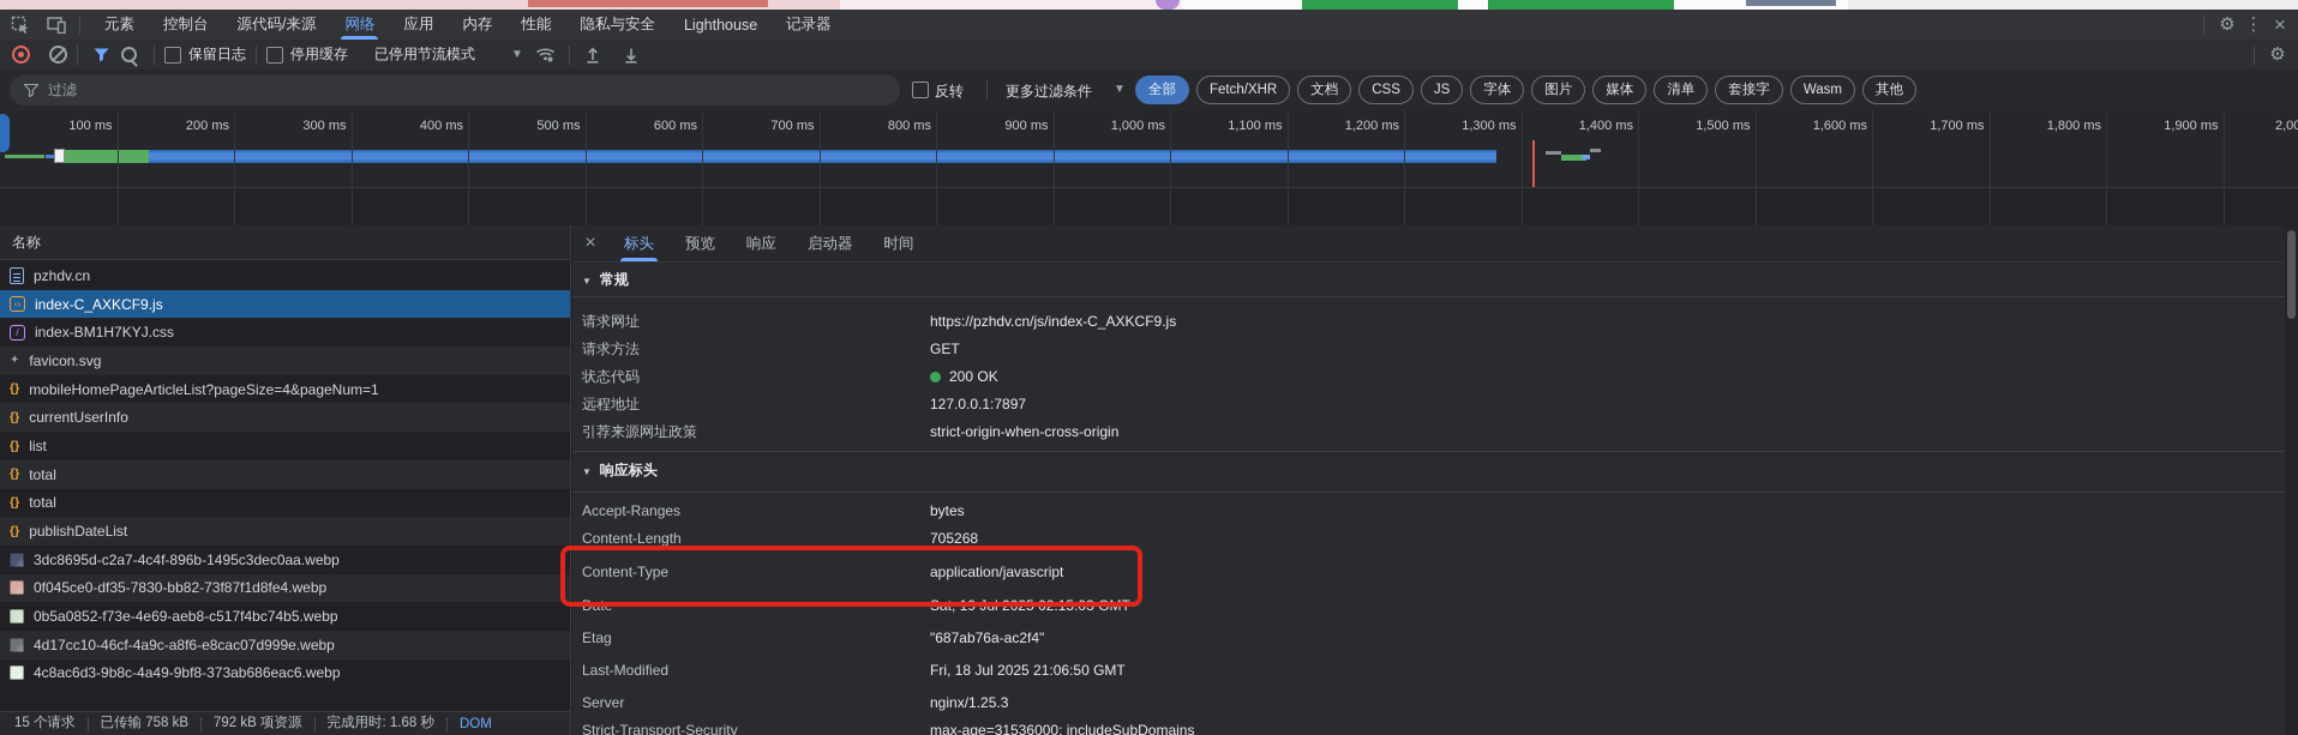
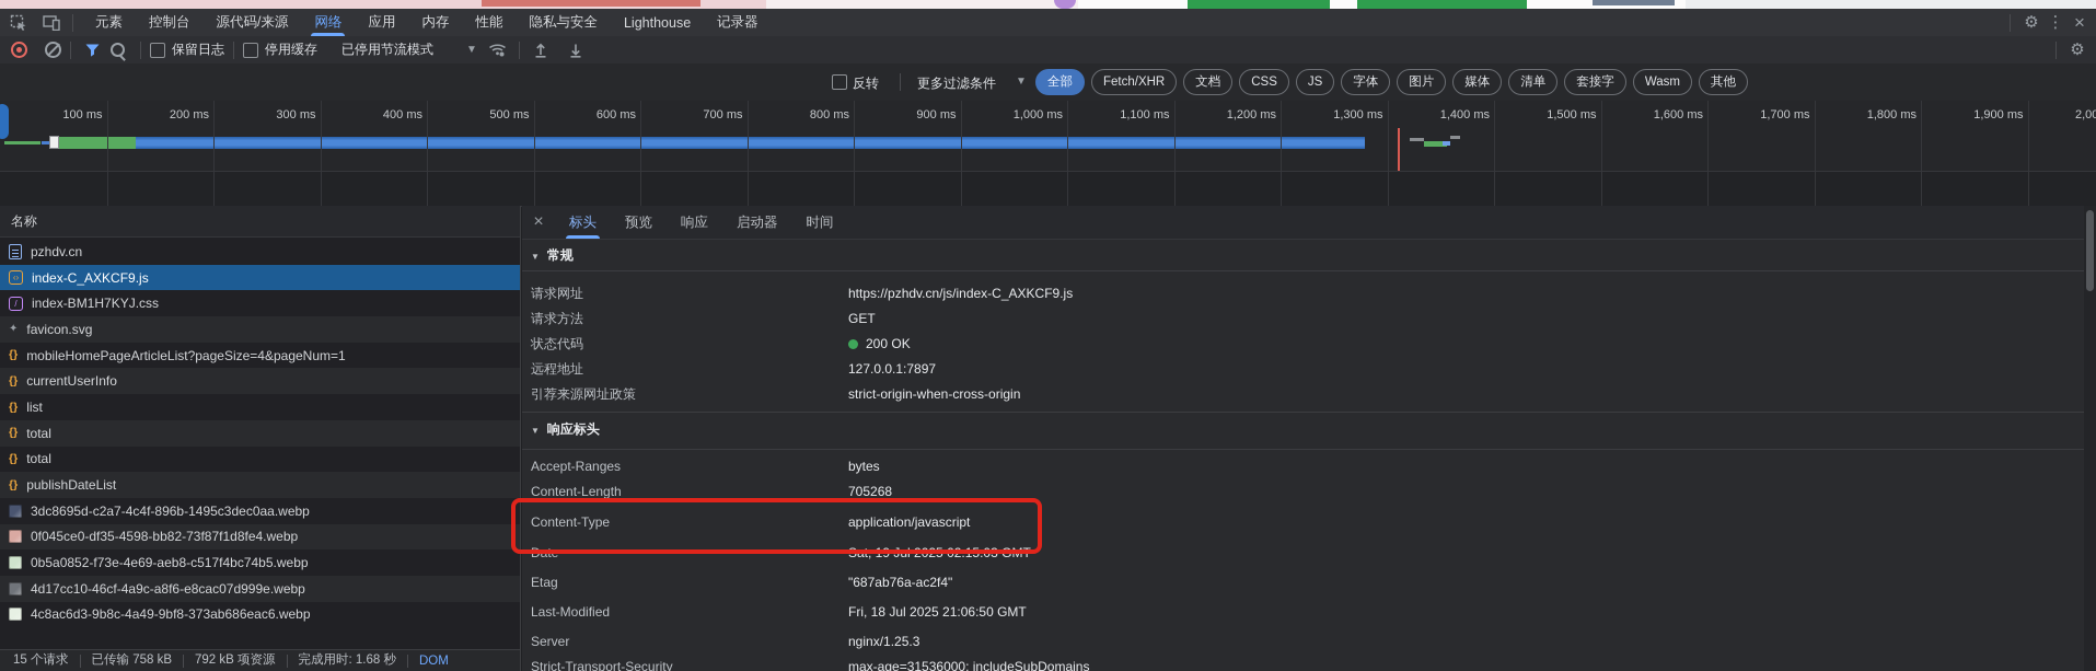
  元素
  控制台
  源代码/来源
  网络
  应用
  内存
  性能
  隐私与安全
  Lighthouse
  记录器
  ⚙
  ⋮
  ×
  保留日志
  停用缓存
  已停用节流模式
  ▼
  ⚙
- 过滤
  反转
  更多过滤条件
  ▼
  全部
  Fetch/XHR
  文档
  CSS
  JS
  字体
  图片
  媒体
  清单
  套接字
  Wasm
  其他
  100 ms
  200 ms
  300 ms
  400 ms
  500 ms
  600 ms
  700 ms
  800 ms
  900 ms
  1,000 ms
  1,100 ms
  1,200 ms
  1,300 ms
  1,400 ms
  1,500 ms
  1,600 ms
  1,700 ms
  1,800 ms
  1,900 ms
  名称
  pzhdv.cn
  ‹›
  index-C_AXKCF9.js
  /
  index-BM1H7KYJ.css
  ✦
  favicon.svg
  {}
  mobileHomePageArticleList?pageSize=4&pageNum=1
  {}
  currentUserInfo
  {}
  list
  {}
  total
  {}
  total
  {}
  publishDateList
  3dc8695d-c2a7-4c4f-896b-1495c3dec0aa.webp
- 0f045ce0-df35-7830-bb82-73f87f1d8fe4.webp
+ 0f045ce0-df35-4598-bb82-73f87f1d8fe4.webp
  0b5a0852-f73e-4e69-aeb8-c517f4bc74b5.webp
  4d17cc10-46cf-4a9c-a8f6-e8cac07d999e.webp
  4c8ac6d3-9b8c-4a49-9bf8-373ab686eac6.webp
  15 个请求
  已传输 758 kB
  792 kB 项资源
  完成用时: 1.68 秒
  DOM
  ×
  标头
  预览
  响应
  启动器
  时间
  ▼ 常规
  请求网址
  https://pzhdv.cn/js/index-C_AXKCF9.js
  请求方法
  GET
  状态代码
  200 OK
  远程地址
  127.0.0.1:7897
  引荐来源网址政策
  strict-origin-when-cross-origin
  ▼ 响应标头
  Accept-Ranges
  bytes
  Content-Length
  705268
  Content-Type
  application/javascript
  Date
  Sat, 19 Jul 2025 02:15:03 GMT
  Etag
  "687ab76a-ac2f4"
  Last-Modified
  Fri, 18 Jul 2025 21:06:50 GMT
  Server
  nginx/1.25.3
  Strict-Transport-Security
  max-age=31536000; includeSubDomains
